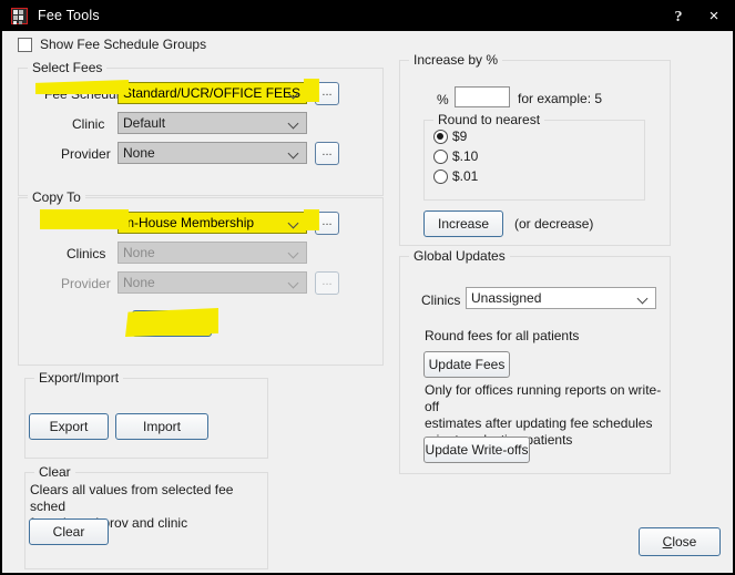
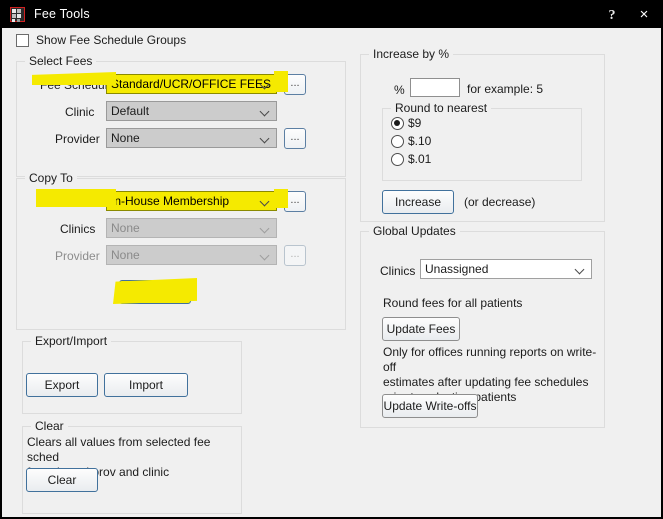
  Fee Tools
  ?
  ×
  Show Fee Schedule Groups
  Select Fees
  Fee Schedu
  tandard/UCR/OFFICE FEES
  ...
  Clinic
  Default
  Provider
  None
  ...
  Copy To
  n-House Membership
  ...
  Clinics
  None
  Provider
  None
  ...
  Export/Import
  Export
  Import
  Clear
  Clears all values from selected fee sched
  Clear
  Increase by %
  %
  for example: 5
  Round to nearest
  $9
  $.10
  $.01
  Increase
  (or decrease)
  Global Updates
  Clinics
  Unassigned
  Round fees for all patients
  Update Fees
  Only for offices running reports on write-off
  estimates after updating fee schedules
  Update Write-offs
- Close
